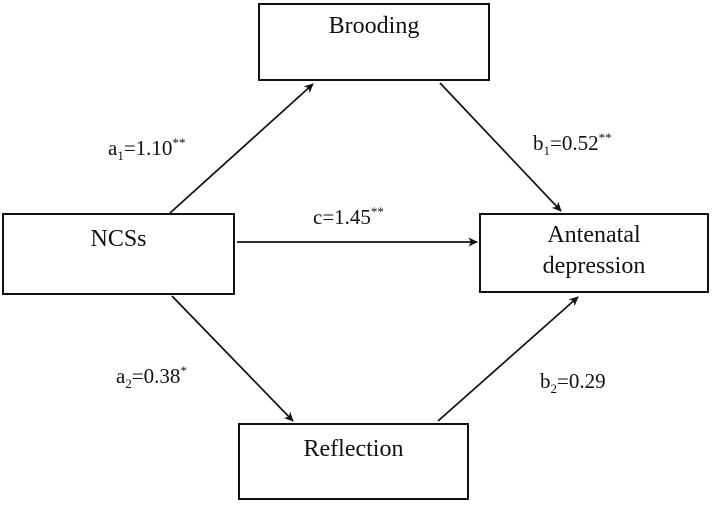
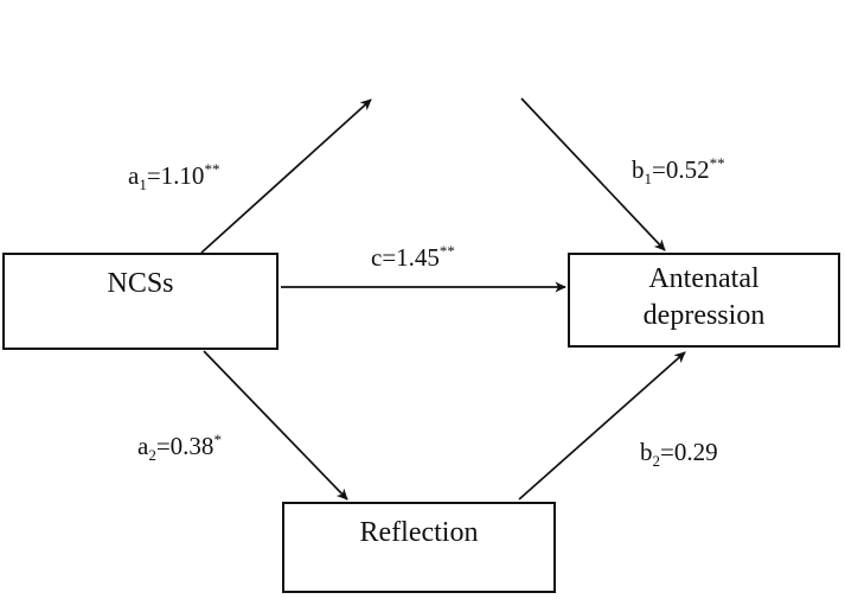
- Brooding
  NCSs
  Antenatal
  depression
  Reflection
  a1=1.10**
  b1=0.52**
  c=1.45**
  a2=0.38*
  b2=0.29
